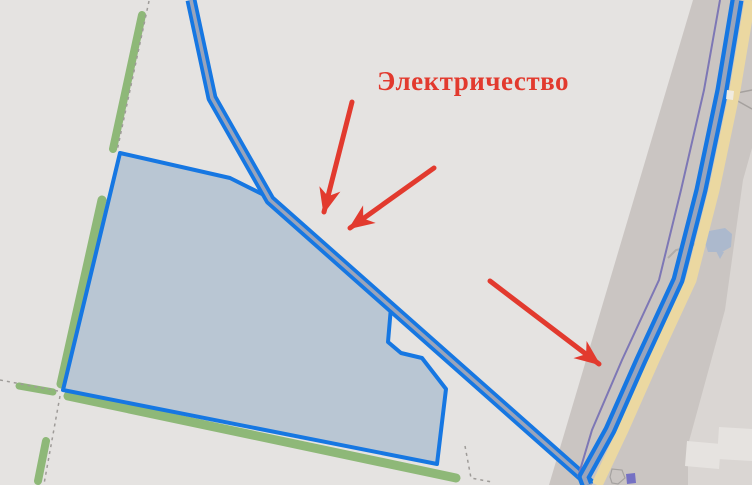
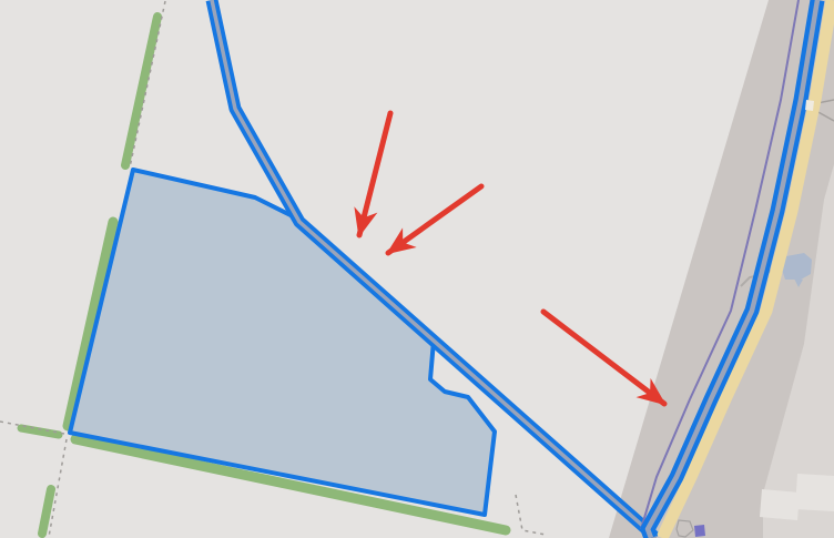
- Электричество
